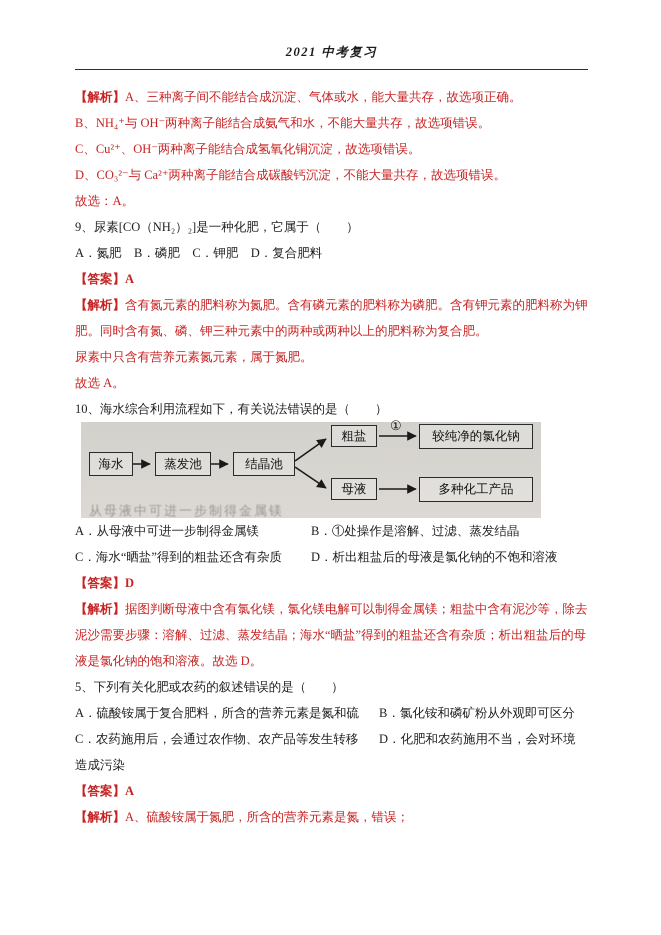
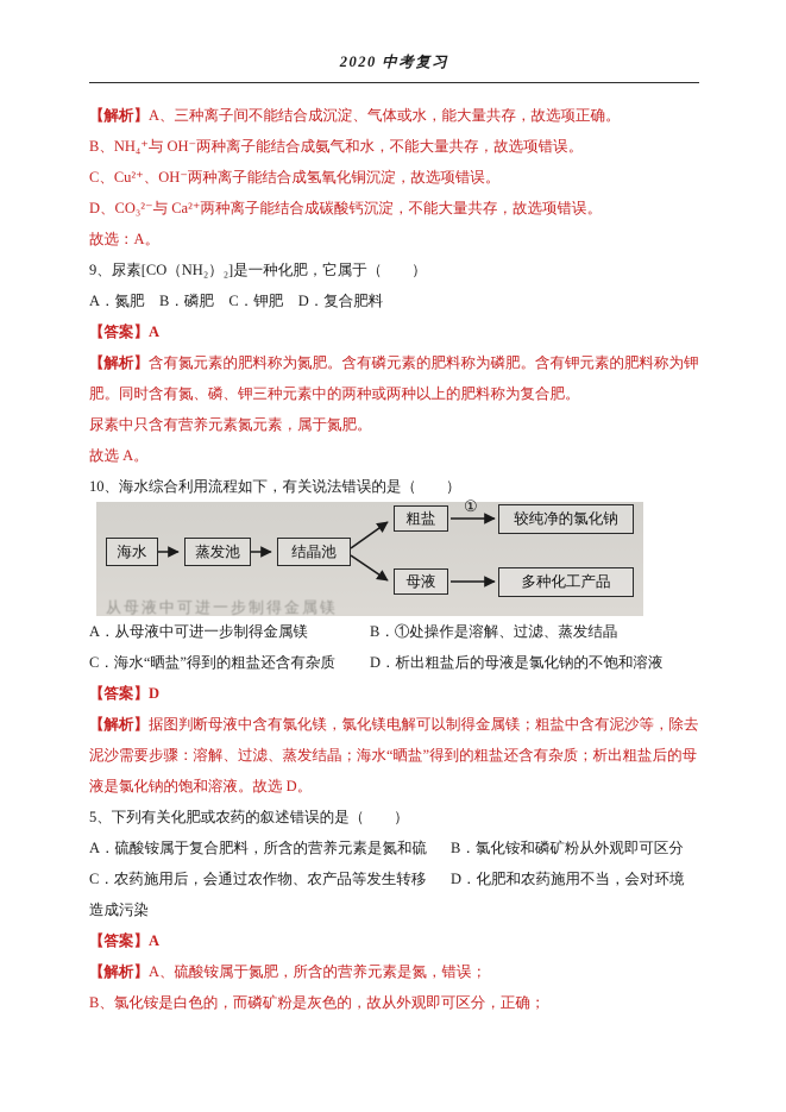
- 2021 中考复习
+ 2020 中考复习
  【解析】A、三种离子间不能结合成沉淀、气体或水，能大量共存，故选项正确。
  B、NH₄⁺与 OH⁻两种离子能结合成氨气和水，不能大量共存，故选项错误。
  C、Cu²⁺、OH⁻两种离子能结合成氢氧化铜沉淀，故选项错误。
  D、CO₃²⁻与 Ca²⁺两种离子能结合成碳酸钙沉淀，不能大量共存，故选项错误。
  故选：A。
  9、尿素[CO（NH₂）₂]是一种化肥，它属于（ ）
  A．氮肥 B．磷肥 C．钾肥 D．复合肥料
  【答案】A
  【解析】含有氮元素的肥料称为氮肥。含有磷元素的肥料称为磷肥。含有钾元素的肥料称为钾肥。同时含有氮、磷、钾三种元素中的两种或两种以上的肥料称为复合肥。
  尿素中只含有营养元素氮元素，属于氮肥。
  故选 A。
  10、海水综合利用流程如下，有关说法错误的是（ ）
  海水
  蒸发池
  结晶池
  粗盐
  母液
  较纯净的氯化钠
  多种化工产品
  ①
  从母液中可进一步制得金属镁
  A．从母液中可进一步制得金属镁 B．①处操作是溶解、过滤、蒸发结晶
  C．海水“晒盐”得到的粗盐还含有杂质 D．析出粗盐后的母液是氯化钠的不饱和溶液
  【答案】D
  【解析】据图判断母液中含有氯化镁，氯化镁电解可以制得金属镁；粗盐中含有泥沙等，除去泥沙需要步骤：溶解、过滤、蒸发结晶；海水“晒盐”得到的粗盐还含有杂质；析出粗盐后的母液是氯化钠的饱和溶液。故选 D。
  5、下列有关化肥或农药的叙述错误的是（ ）
  A．硫酸铵属于复合肥料，所含的营养元素是氮和硫 B．氯化铵和磷矿粉从外观即可区分
  C．农药施用后，会通过农作物、农产品等发生转移 D．化肥和农药施用不当，会对环境造成污染
  【答案】A
  【解析】A、硫酸铵属于氮肥，所含的营养元素是氮，错误；
+ B、氯化铵是白色的，而磷矿粉是灰色的，故从外观即可区分，正确；
